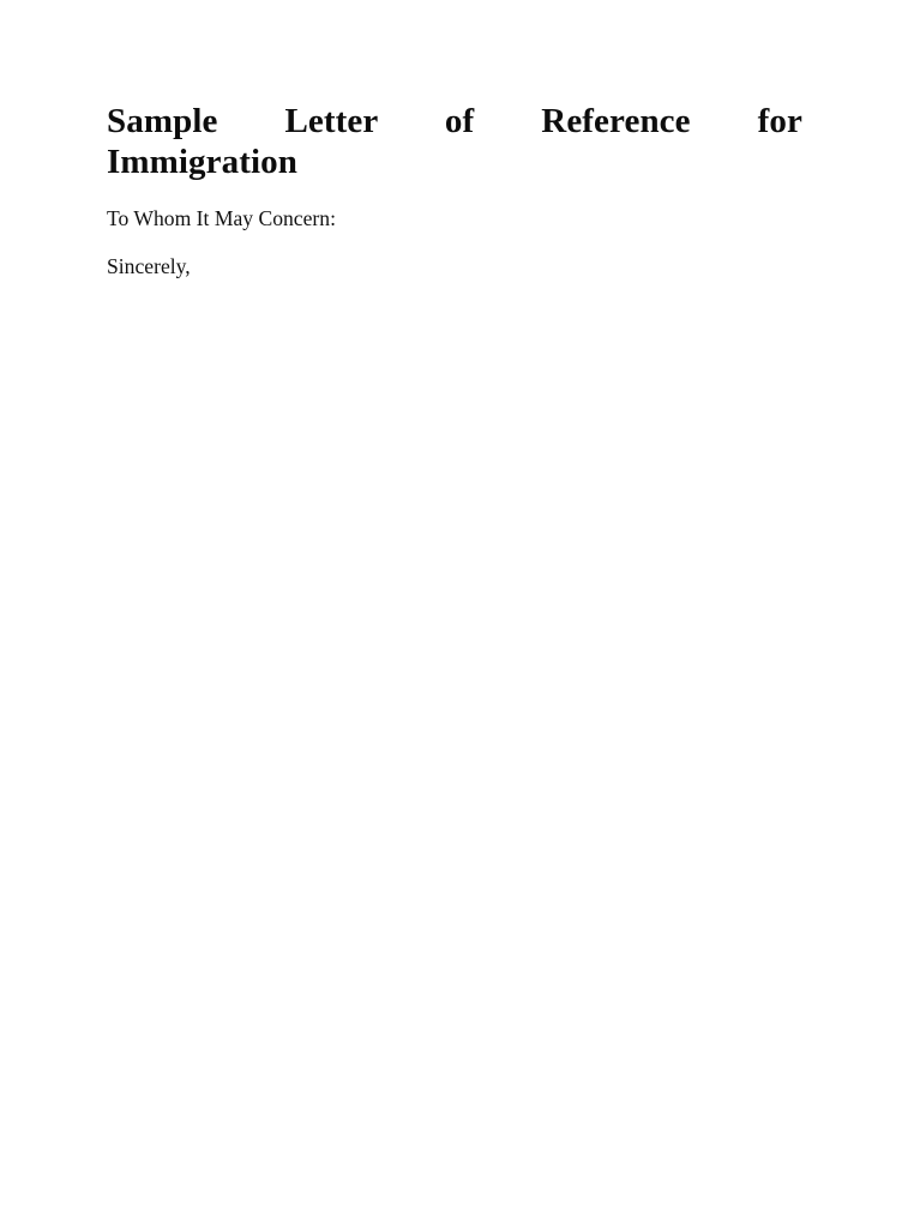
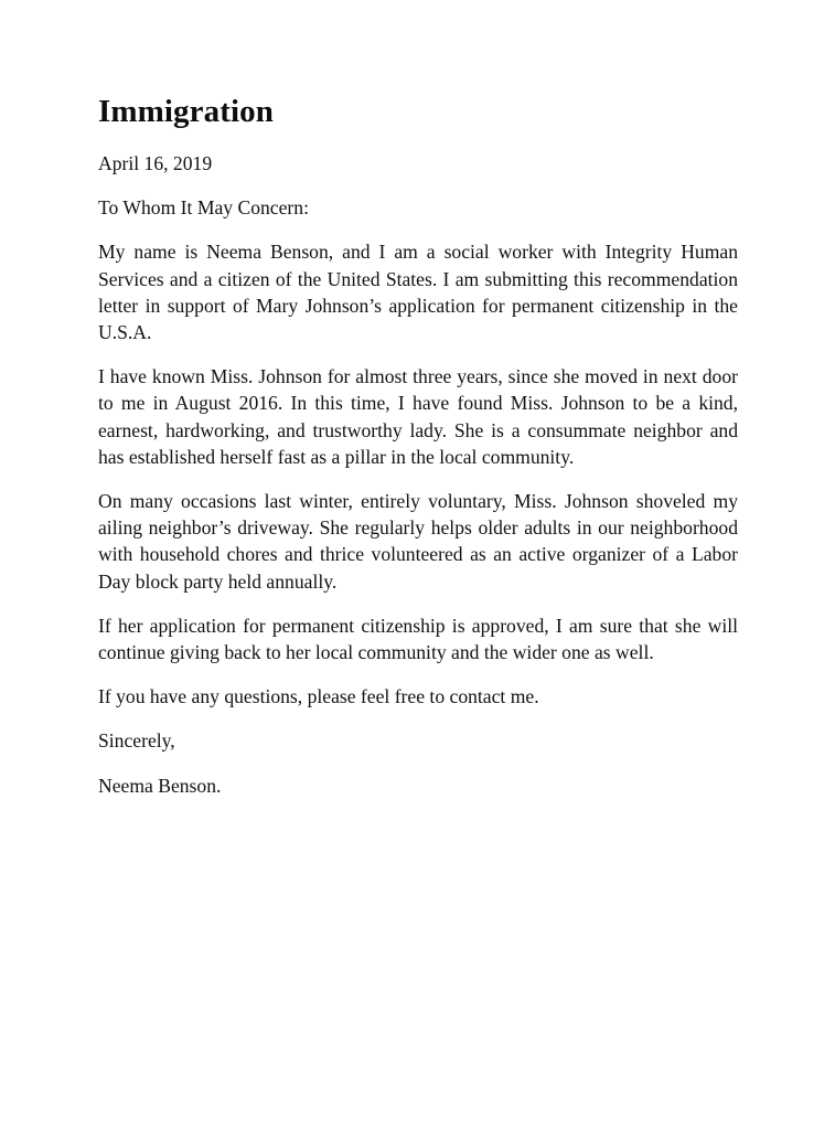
- Sample Letter of Reference for
  Immigration
+ April 16, 2019
  To Whom It May Concern:
+ My name is Neema Benson, and I am a social worker with Integrity Human Services and a citizen of the United States. I am submitting this recommendation letter in support of Mary Johnson’s application for permanent citizenship in the U.S.A.
+ I have known Miss. Johnson for almost three years, since she moved in next door to me in August 2016. In this time, I have found Miss. Johnson to be a kind, earnest, hardworking, and trustworthy lady. She is a consummate neighbor and has established herself fast as a pillar in the local community.
+ On many occasions last winter, entirely voluntary, Miss. Johnson shoveled my ailing neighbor’s driveway. She regularly helps older adults in our neighborhood with household chores and thrice volunteered as an active organizer of a Labor Day block party held annually.
+ If her application for permanent citizenship is approved, I am sure that she will continue giving back to her local community and the wider one as well.
+ If you have any questions, please feel free to contact me.
  Sincerely,
+ Neema Benson.
